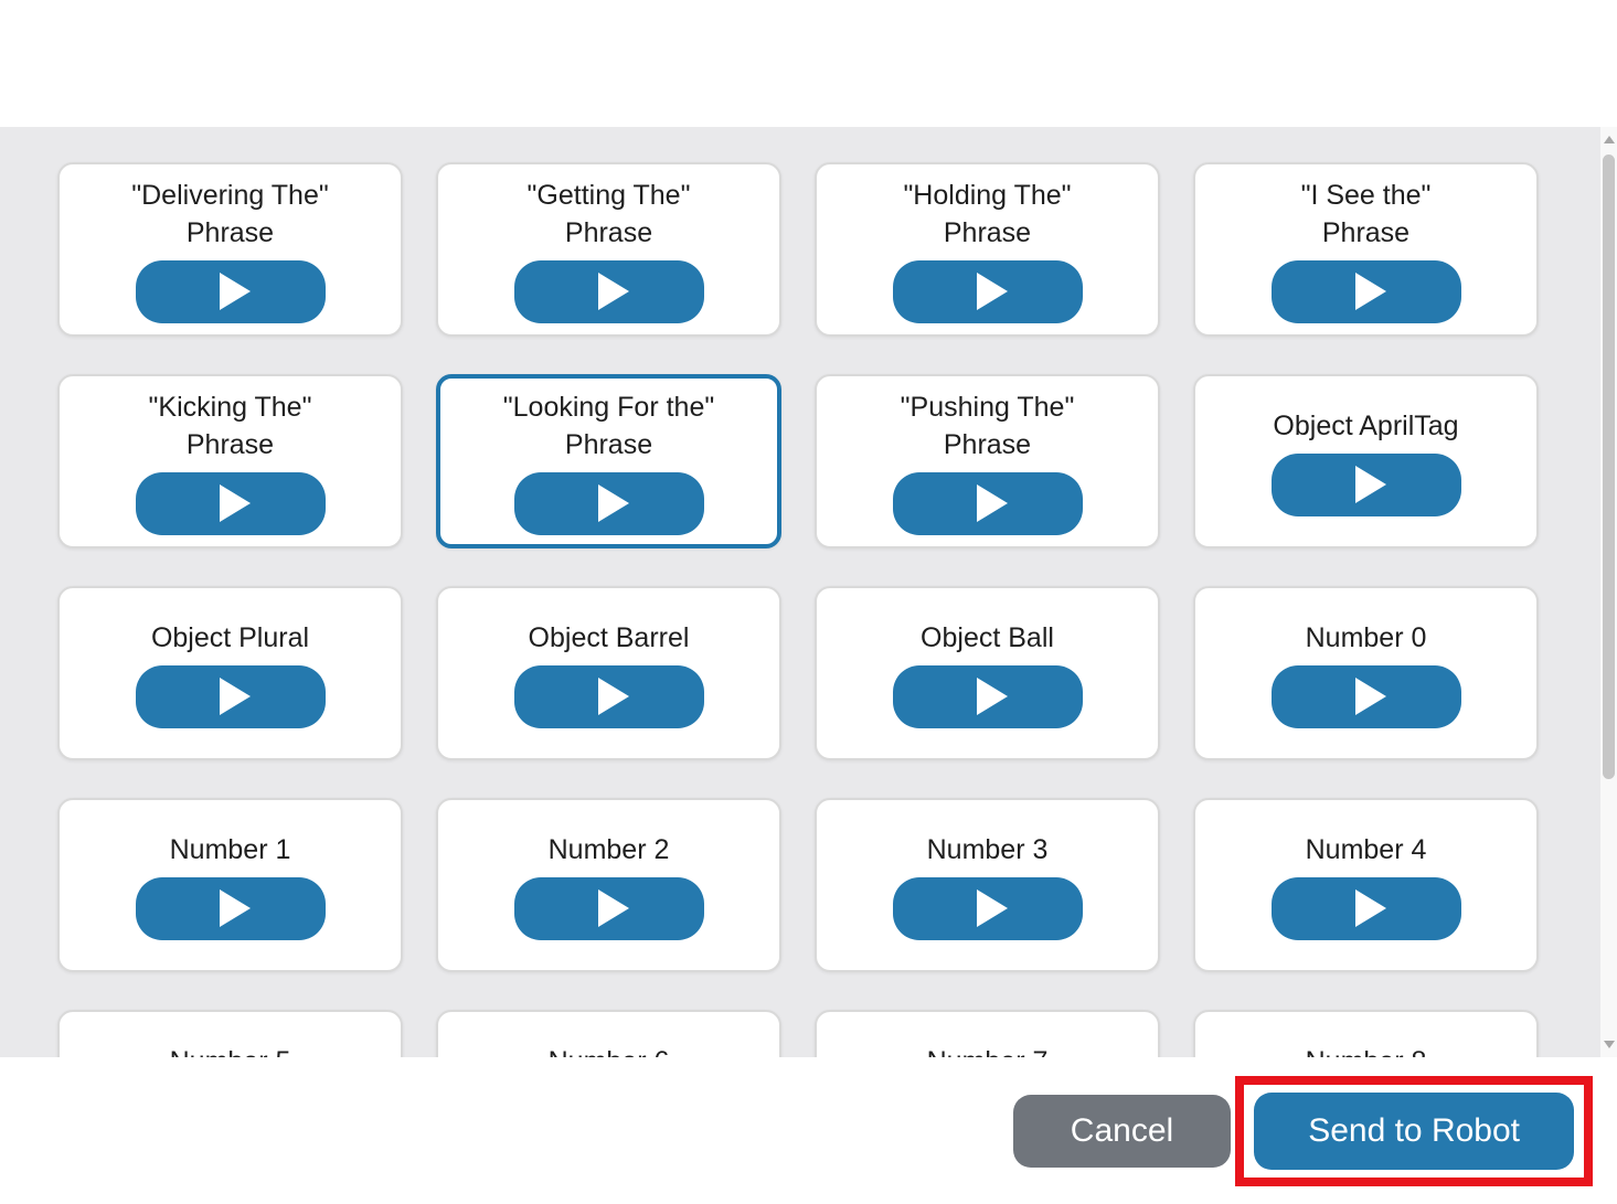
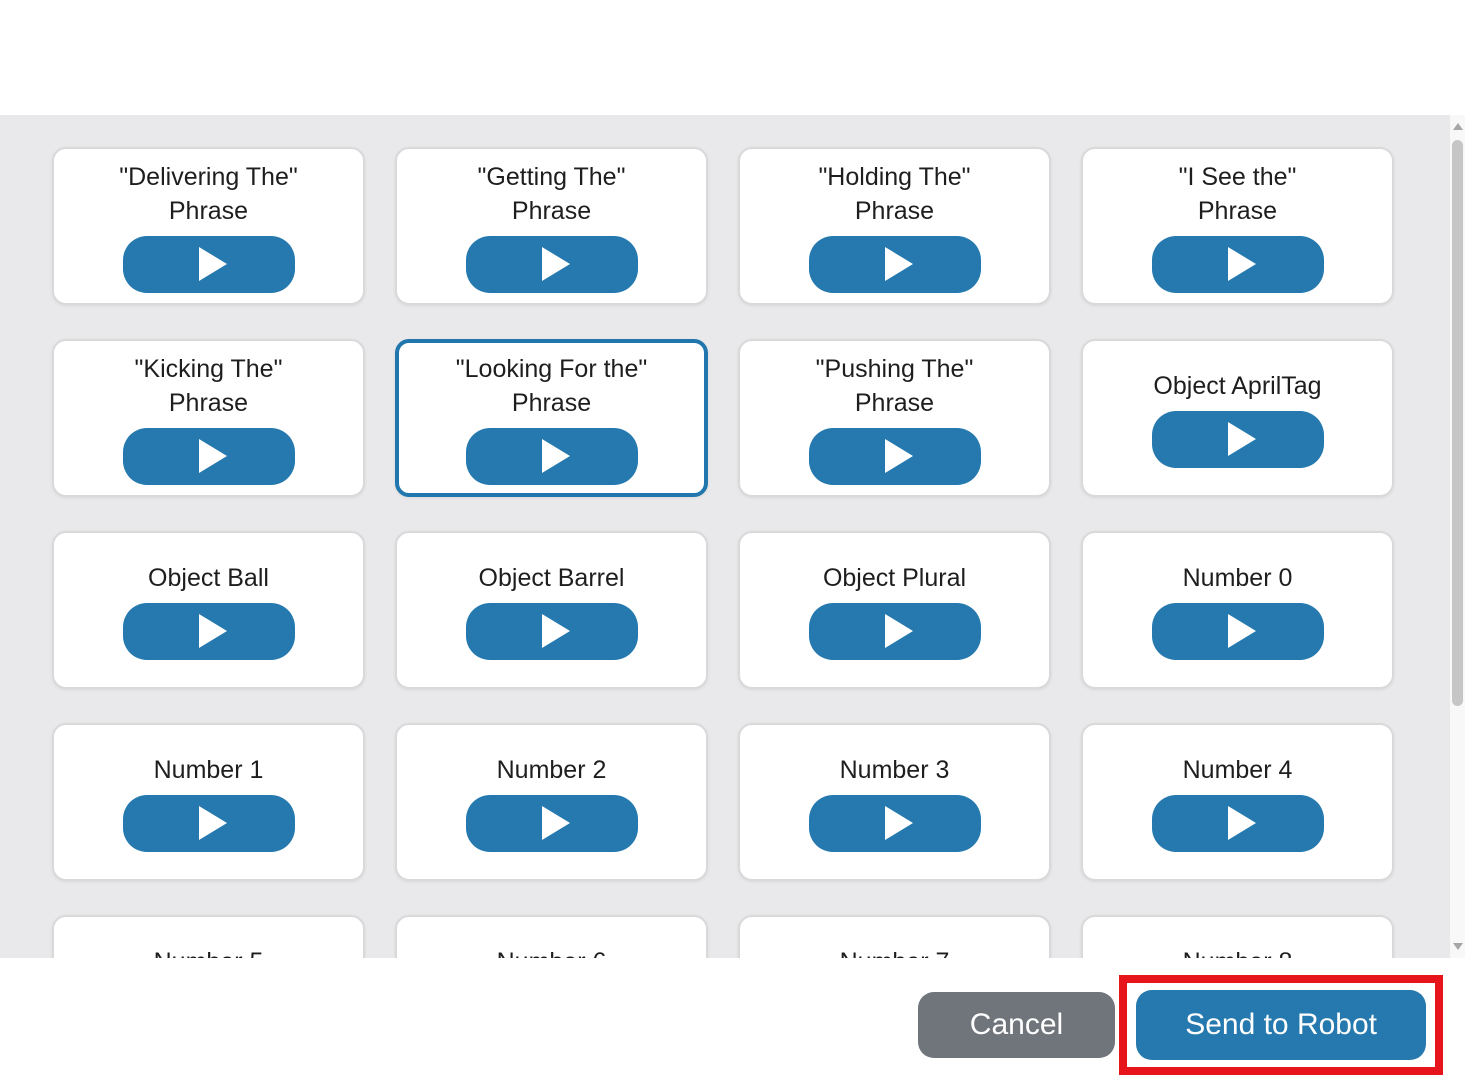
  "Delivering The"
  Phrase
  "Getting The"
  Phrase
  "Holding The"
  Phrase
  "I See the"
  Phrase
  "Kicking The"
  Phrase
  "Looking For the"
  Phrase
  "Pushing The"
  Phrase
  Object AprilTag
- Object Plural
+ Object Ball
  Object Barrel
- Object Ball
+ Object Plural
  Number 0
  Number 1
  Number 2
  Number 3
  Number 4
  Cancel
  Send to Robot
